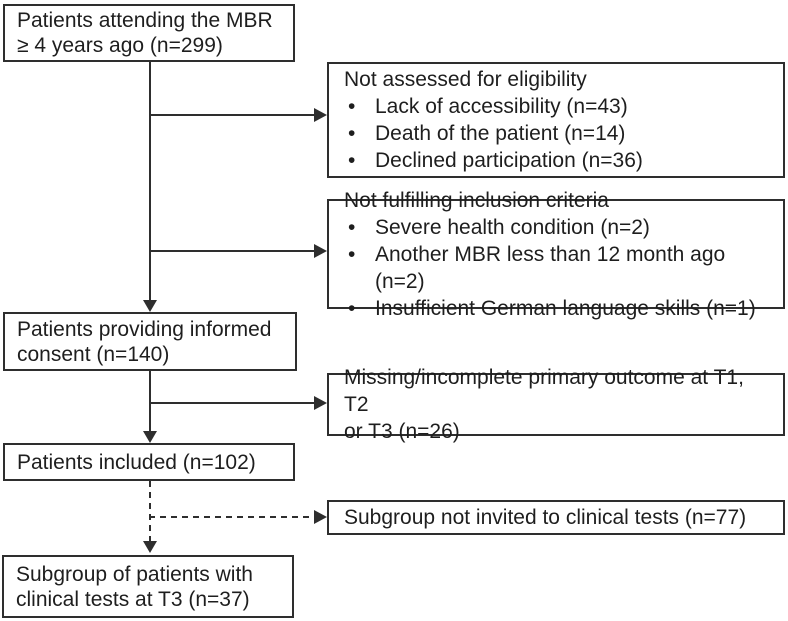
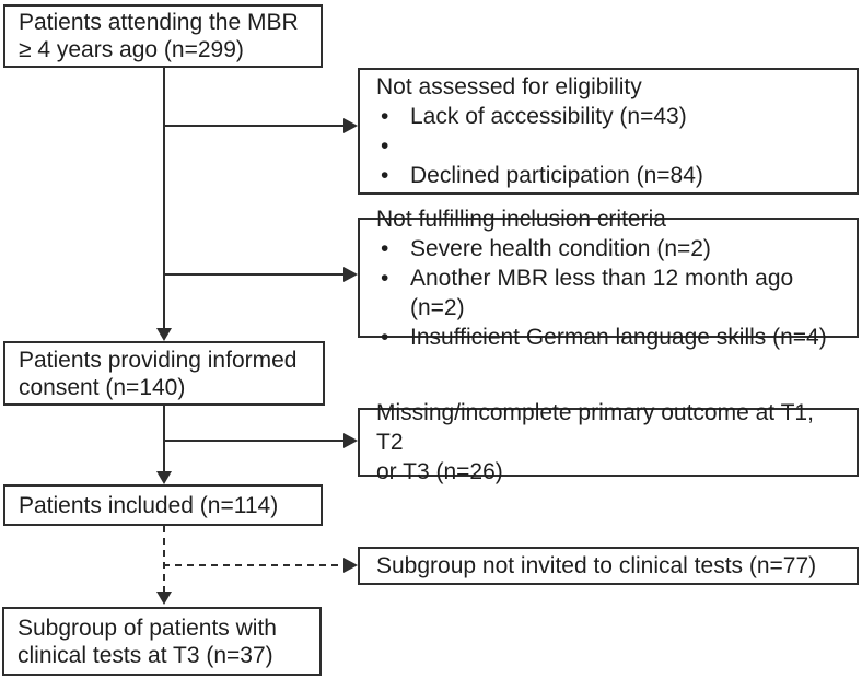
  Patients attending the MBR
  ≥ 4 years ago (n=299)
  Patients providing informed
  consent (n=140)
- Patients included (n=102)
+ Patients included (n=114)
  Subgroup of patients with
  clinical tests at T3 (n=37)
  Not assessed for eligibility
  •
  Lack of accessibility (n=43)
  •
- Death of the patient (n=14)
  •
- Declined participation (n=36)
+ Declined participation (n=84)
  Not fulfilling inclusion criteria
  •
  Severe health condition (n=2)
  •
  Another MBR less than 12 month ago (n=2)
  •
- Insufficient German language skills (n=1)
+ Insufficient German language skills (n=4)
  Missing/incomplete primary outcome at T1, T2
  or T3 (n=26)
  Subgroup not invited to clinical tests (n=77)
